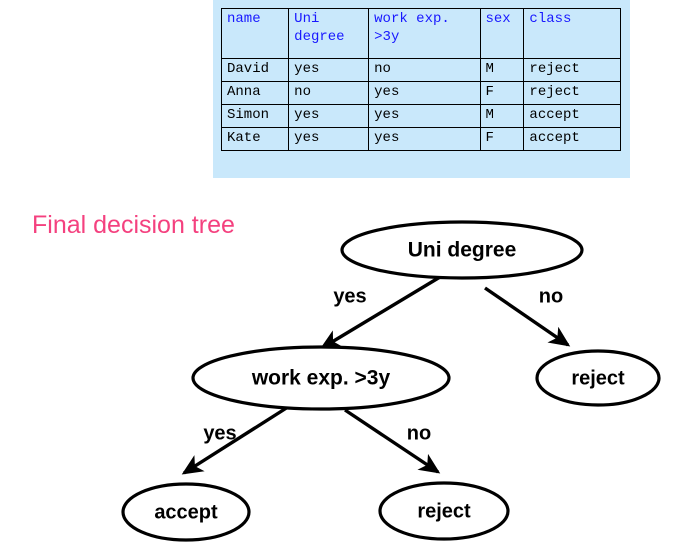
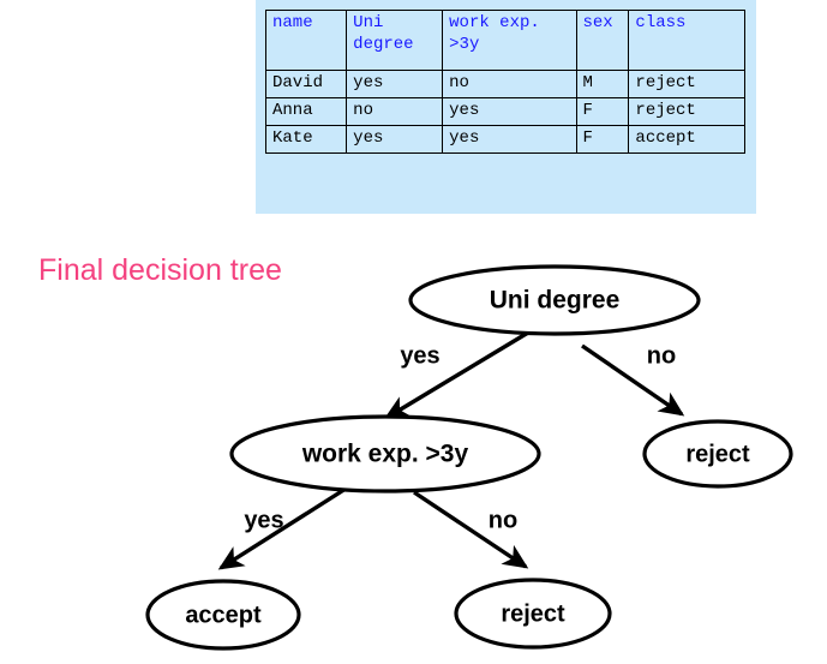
  name	Unidegree	work exp.>3y	sex	class
  David	yes	no	M	reject
  Anna	no	yes	F	reject
- Simon	yes	yes	M	accept
  Kate	yes	yes	F	accept
  Final decision tree
  yes
  no
  yes
  no
  Uni degree
  work exp. >3y
  reject
  accept
  reject
